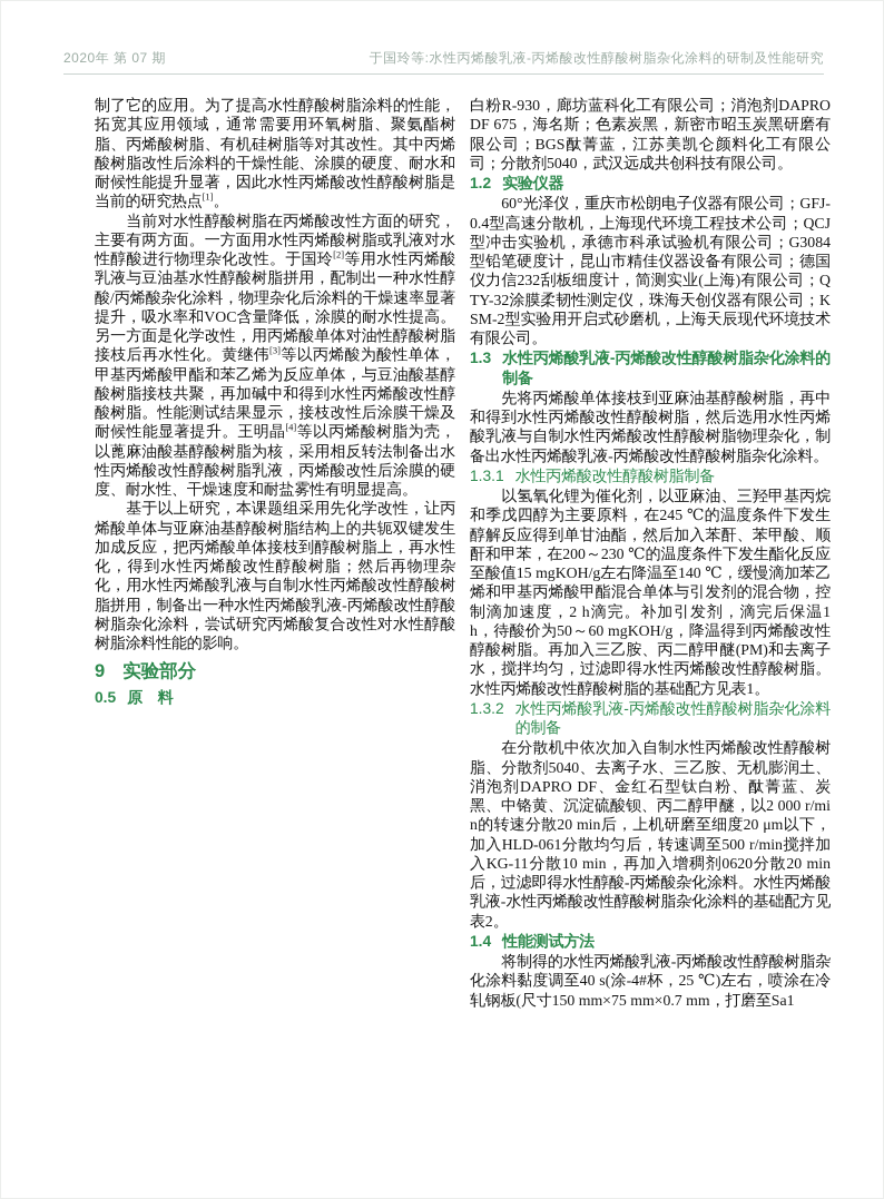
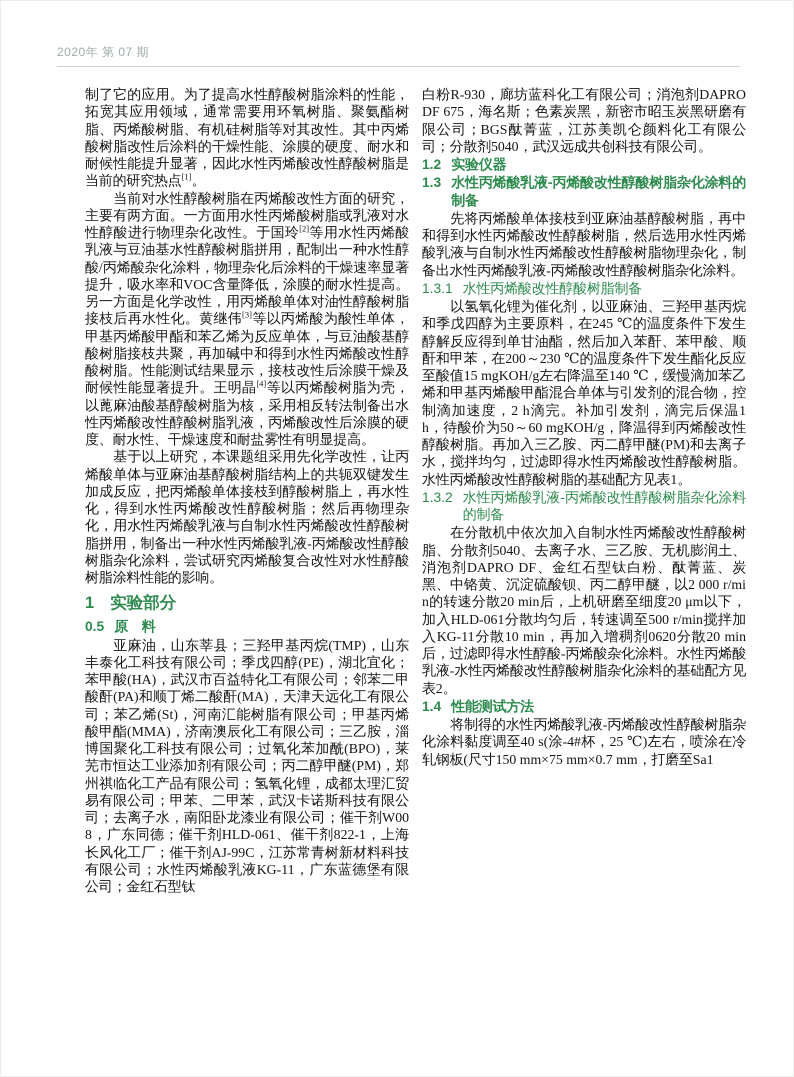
  2020年 第 07 期
- 于国玲等:水性丙烯酸乳液-丙烯酸改性醇酸树脂杂化涂料的研制及性能研究
  制了它的应用。为了提高水性醇酸树脂涂料的性能，拓宽其应用领域，通常需要用环氧树脂、聚氨酯树脂、丙烯酸树脂、有机硅树脂等对其改性。其中丙烯酸树脂改性后涂料的干燥性能、涂膜的硬度、耐水和耐候性能提升显著，因此水性丙烯酸改性醇酸树脂是当前的研究热点[1]。
  当前对水性醇酸树脂在丙烯酸改性方面的研究，主要有两方面。一方面用水性丙烯酸树脂或乳液对水性醇酸进行物理杂化改性。于国玲[2]等用水性丙烯酸乳液与豆油基水性醇酸树脂拼用，配制出一种水性醇酸/丙烯酸杂化涂料，物理杂化后涂料的干燥速率显著提升，吸水率和VOC含量降低，涂膜的耐水性提高。另一方面是化学改性，用丙烯酸单体对油性醇酸树脂接枝后再水性化。黄继伟[3]等以丙烯酸为酸性单体，甲基丙烯酸甲酯和苯乙烯为反应单体，与豆油酸基醇酸树脂接枝共聚，再加碱中和得到水性丙烯酸改性醇酸树脂。性能测试结果显示，接枝改性后涂膜干燥及耐候性能显著提升。王明晶[4]等以丙烯酸树脂为壳，以蓖麻油酸基醇酸树脂为核，采用相反转法制备出水性丙烯酸改性醇酸树脂乳液，丙烯酸改性后涂膜的硬度、耐水性、干燥速度和耐盐雾性有明显提高。
  基于以上研究，本课题组采用先化学改性，让丙烯酸单体与亚麻油基醇酸树脂结构上的共轭双键发生加成反应，把丙烯酸单体接枝到醇酸树脂上，再水性化，得到水性丙烯酸改性醇酸树脂；然后再物理杂化，用水性丙烯酸乳液与自制水性丙烯酸改性醇酸树脂拼用，制备出一种水性丙烯酸乳液-丙烯酸改性醇酸树脂杂化涂料，尝试研究丙烯酸复合改性对水性醇酸树脂涂料性能的影响。
- 9
+ 1
  实验部分
  0.5
  原 料
+ 亚麻油，山东莘县；三羟甲基丙烷(TMP)，山东丰泰化工科技有限公司；季戊四醇(PE)，湖北宜化；苯甲酸(HA)，武汉市百益特化工有限公司；邻苯二甲酸酐(PA)和顺丁烯二酸酐(MA)，天津天远化工有限公司；苯乙烯(St)，河南汇能树脂有限公司；甲基丙烯酸甲酯(MMA)，济南澳辰化工有限公司；三乙胺，淄博国聚化工科技有限公司；过氧化苯加酰(BPO)，莱芜市恒达工业添加剂有限公司；丙二醇甲醚(PM)，郑州祺临化工产品有限公司；氢氧化锂，成都太理汇贸易有限公司；甲苯、二甲苯，武汉卡诺斯科技有限公司；去离子水，南阳卧龙漆业有限公司；催干剂W008，广东同德；催干剂HLD-061、催干剂822-1，上海长风化工厂；催干剂AJ-99C，江苏常青树新材料科技有限公司；水性丙烯酸乳液KG-11，广东蓝德堡有限公司；金红石型钛
  白粉R-930，廊坊蓝科化工有限公司；消泡剂DAPRO DF 675，海名斯；色素炭黑，新密市昭玉炭黑研磨有限公司；BGS酞菁蓝，江苏美凯仑颜料化工有限公司；分散剂5040，武汉远成共创科技有限公司。
  1.2
  实验仪器
- 60°光泽仪，重庆市松朗电子仪器有限公司；GFJ-0.4型高速分散机，上海现代环境工程技术公司；QCJ型冲击实验机，承德市科承试验机有限公司；G3084型铅笔硬度计，昆山市精佳仪器设备有限公司；德国仪力信232刮板细度计，简测实业(上海)有限公司；QTY-32涂膜柔韧性测定仪，珠海天创仪器有限公司；KSM-2型实验用开启式砂磨机，上海天辰现代环境技术有限公司。
  1.3
  水性丙烯酸乳液-丙烯酸改性醇酸树脂杂化涂料的制备
  先将丙烯酸单体接枝到亚麻油基醇酸树脂，再中和得到水性丙烯酸改性醇酸树脂，然后选用水性丙烯酸乳液与自制水性丙烯酸改性醇酸树脂物理杂化，制备出水性丙烯酸乳液-丙烯酸改性醇酸树脂杂化涂料。
  1.3.1
  水性丙烯酸改性醇酸树脂制备
  以氢氧化锂为催化剂，以亚麻油、三羟甲基丙烷和季戊四醇为主要原料，在245 ℃的温度条件下发生醇解反应得到单甘油酯，然后加入苯酐、苯甲酸、顺酐和甲苯，在200～230 ℃的温度条件下发生酯化反应至酸值15 mgKOH/g左右降温至140 ℃，缓慢滴加苯乙烯和甲基丙烯酸甲酯混合单体与引发剂的混合物，控制滴加速度，2 h滴完。补加引发剂，滴完后保温1 h，待酸价为50～60 mgKOH/g，降温得到丙烯酸改性醇酸树脂。再加入三乙胺、丙二醇甲醚(PM)和去离子水，搅拌均匀，过滤即得水性丙烯酸改性醇酸树脂。水性丙烯酸改性醇酸树脂的基础配方见表1。
  1.3.2
  水性丙烯酸乳液-丙烯酸改性醇酸树脂杂化涂料的制备
  在分散机中依次加入自制水性丙烯酸改性醇酸树脂、分散剂5040、去离子水、三乙胺、无机膨润土、消泡剂DAPRO DF、金红石型钛白粉、酞菁蓝、炭黑、中铬黄、沉淀硫酸钡、丙二醇甲醚，以2 000 r/min的转速分散20 min后，上机研磨至细度20 μm以下，加入HLD-061分散均匀后，转速调至500 r/min搅拌加入KG-11分散10 min，再加入增稠剂0620分散20 min后，过滤即得水性醇酸-丙烯酸杂化涂料。水性丙烯酸乳液-水性丙烯酸改性醇酸树脂杂化涂料的基础配方见表2。
  1.4
  性能测试方法
  将制得的水性丙烯酸乳液-丙烯酸改性醇酸树脂杂化涂料黏度调至40 s(涂-4#杯，25 ℃)左右，喷涂在冷轧钢板(尺寸150 mm×75 mm×0.7 mm，打磨至Sa1
